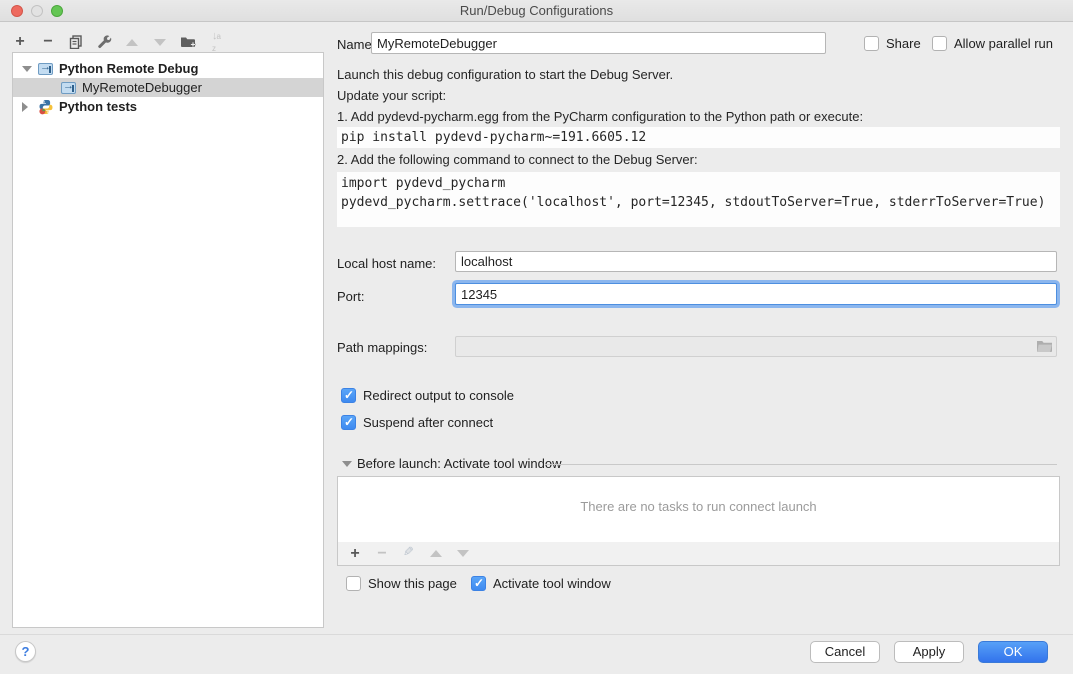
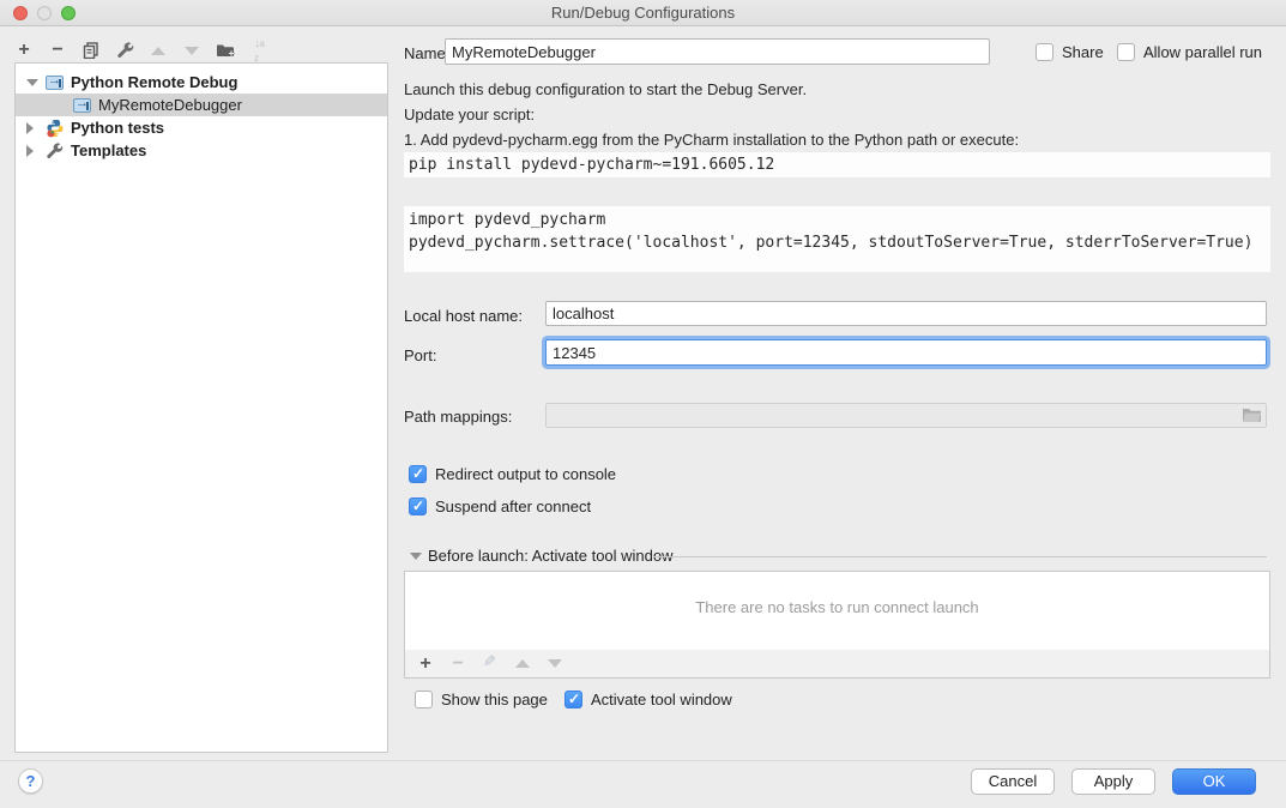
  Run/Debug Configurations
  +
  −
  ↓a
  z
  Python Remote Debug
  MyRemoteDebugger
  Python tests
+ Templates
  Name
  MyRemoteDebugger
  Share
  Allow parallel run
  Launch this debug configuration to start the Debug Server.
  Update your script:
- 1. Add pydevd-pycharm.egg from the PyCharm configuration to the Python path or execute:
+ 1. Add pydevd-pycharm.egg from the PyCharm installation to the Python path or execute:
  pip install pydevd-pycharm~=191.6605.12
- 2. Add the following command to connect to the Debug Server:
  import pydevd_pycharm
  pydevd_pycharm.settrace('localhost', port=12345, stdoutToServer=True, stderrToServer=True)
  Local host name:
  localhost
  Port:
  12345
  Path mappings:
  Redirect output to console
  Suspend after connect
  Before launch: Activate tool wind
  There are no tasks to run connect launch
  +
  −
  Show this page
  Activate tool window
  ?
  Cancel
  Apply
  OK
